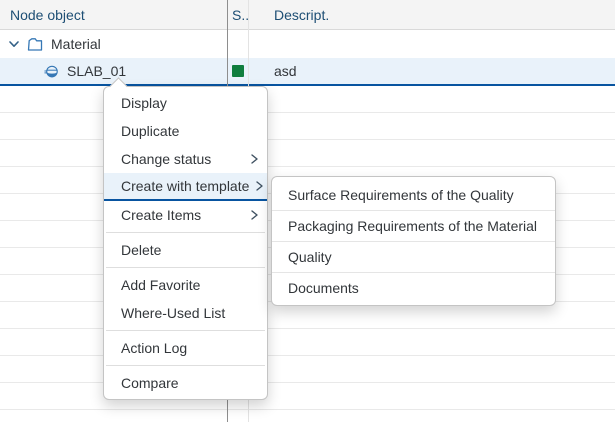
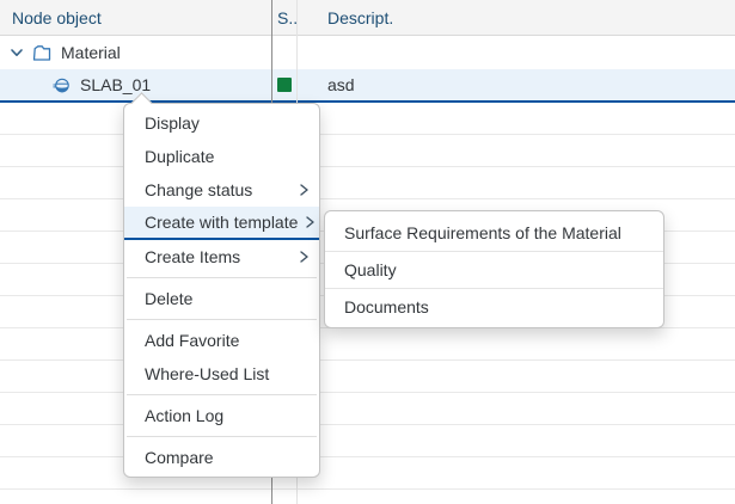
  Node object
  Descript.
  Material
  SLAB_01
  asd
  Display
  Duplicate
  Change status
  Create with template
  Create Items
  Delete
  Add Favorite
  Where-Used List
  Action Log
  Compare
- Surface Requirements of the Quality
+ Surface Requirements of the Material
- Packaging Requirements of the Material
  Quality
  Documents
